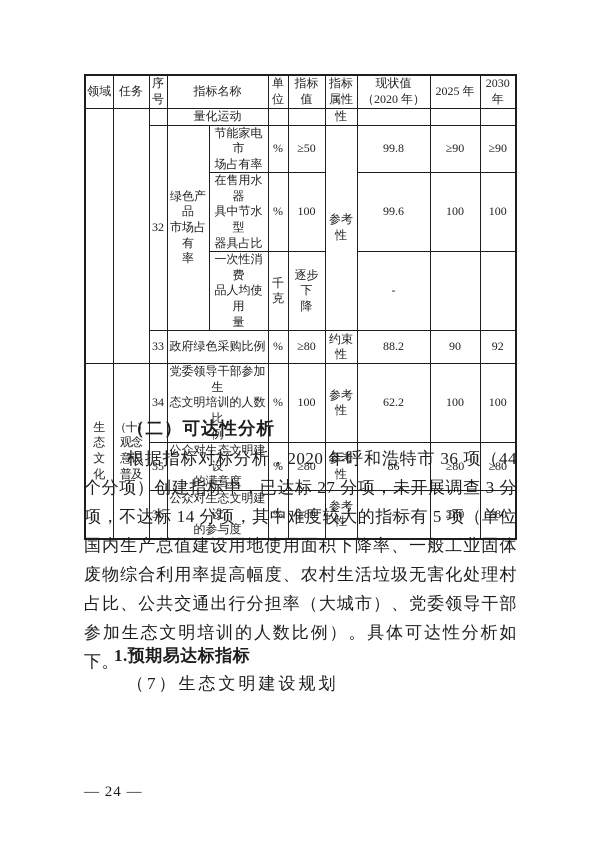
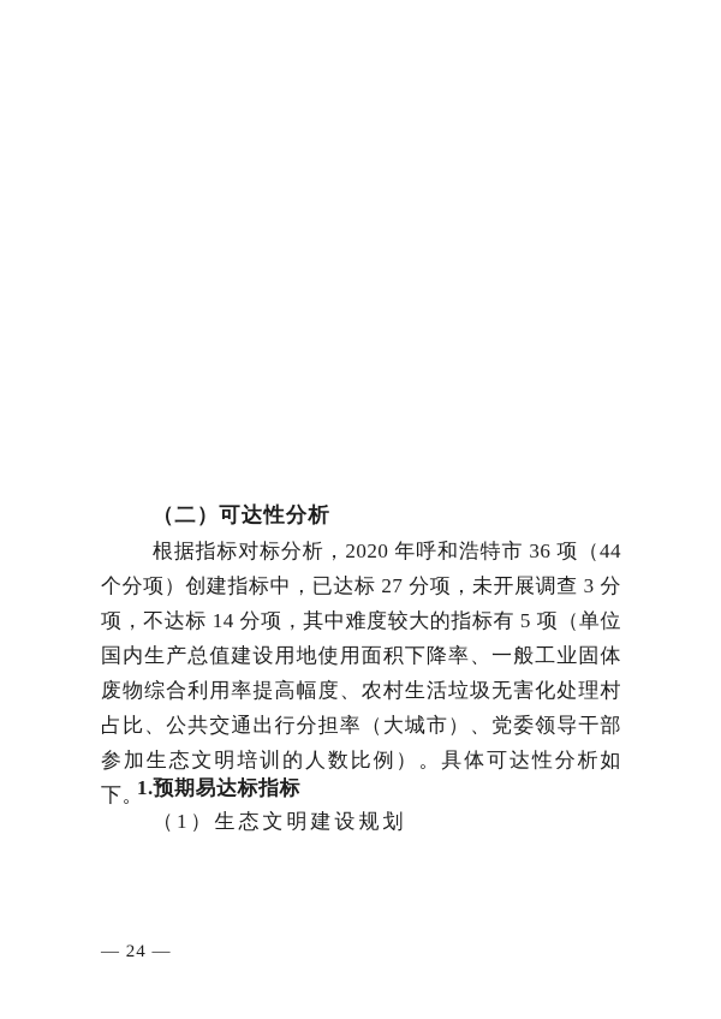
- 领域	任务	序 号	指标名称	单 位	指标值	指标 属性	现状值 （2020 年）	2025 年	2030 年
- 			量化运动			性
- 32	绿色产品 市场占有 率	节能家电市 场占有率	%	≥50	参考 性	99.8	≥90	≥90
- 在售用水器 具中节水型 器具占比	%	100	99.6	100	100
- 一次性消费 品人均使用 量	千 克	逐步下 降	-
- 33	政府绿色采购比例	%	≥80	约束 性	88.2	90	92
- 生 态 文 化	（十） 观念 意识 普及	34	党委领导干部参加生 态文明培训的人数比 例	%	100	参考 性	62.2	100	100
- 35	公众对生态文明建设 的满意度	%	≥80	参考 性	86	≥80	≥80
- 36	公众对生态文明建设 的参与度	%	≥80	参考 性	-	≥80	≥80
  （二）可达性分析
  根据指标对标分析，2020 年呼和浩特市 36 项（44 个分项）创建指标中，已达标 27 分项，未开展调查 3 分项，不达标 14 分项，其中难度较大的指标有 5 项（单位国内生产总值建设用地使用面积下降率、一般工业固体废物综合利用率提高幅度、农村生活垃圾无害化处理村占比、公共交通出行分担率（大城市）、党委领导干部参加生态文明培训的人数比例）。具体可达性分析如下。
  1.预期易达标指标
- （7）生态文明建设规划
+ （1）生态文明建设规划
  — 24 —
